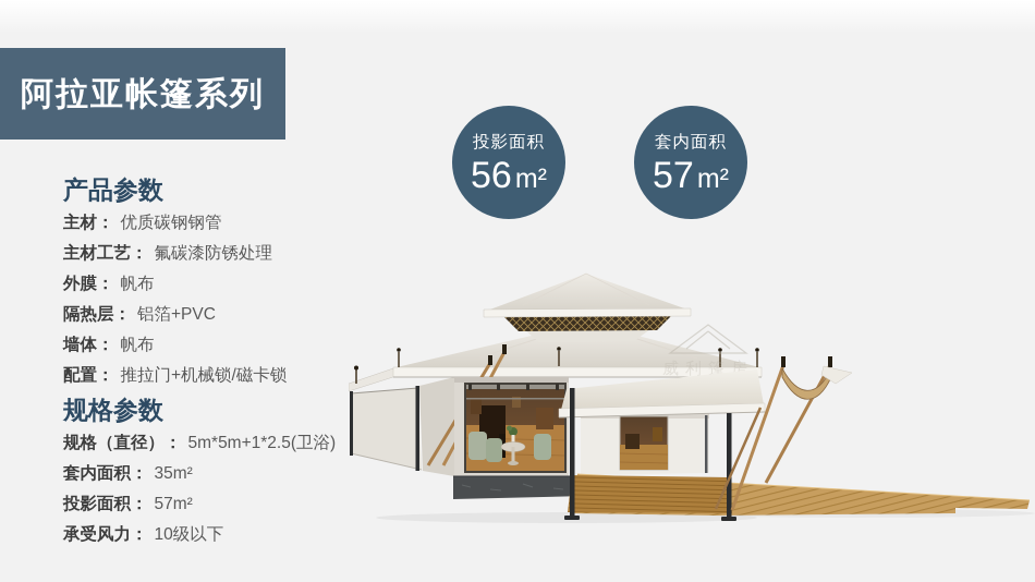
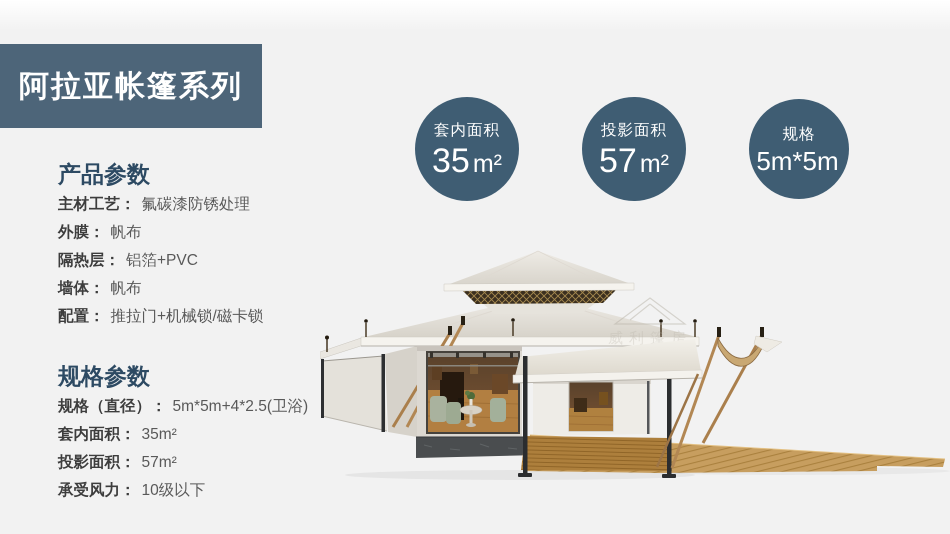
  阿拉亚帐篷系列
  产品参数
- 主材： 优质碳钢钢管
  主材工艺： 氟碳漆防锈处理
  外膜： 帆布
  隔热层： 铝箔+PVC
  墙体： 帆布
  配置： 推拉门+机械锁/磁卡锁
  规格参数
- 规格（直径）： 5m*5m+1*2.5(卫浴)
+ 规格（直径）： 5m*5m+4*2.5(卫浴)
  套内面积： 35m²
  投影面积： 57m²
  承受风力： 10级以下
- 投影面积
+ 套内面积
- 56
+ 35
  m²
- 套内面积
+ 投影面积
  57
  m²
+ 规格
+ 5m*5m
  威利篷房
